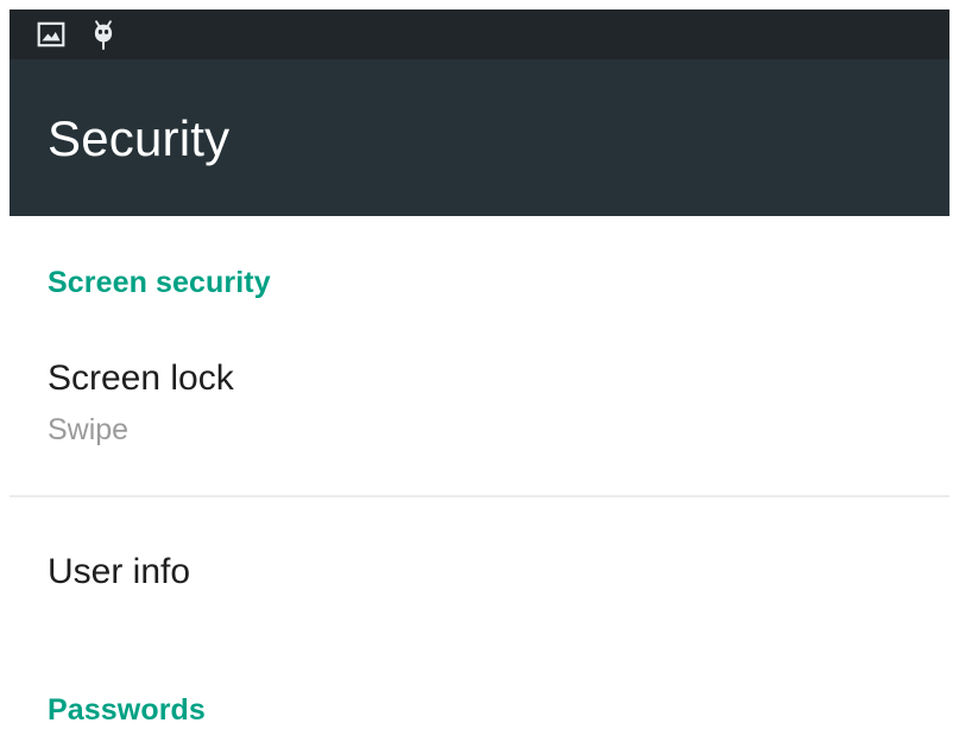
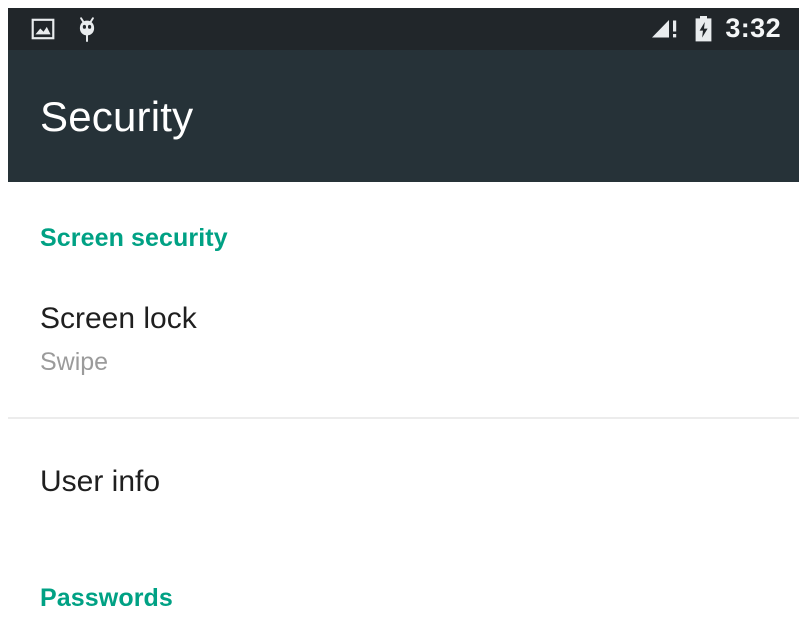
+ 3:32
  Security
  Screen security
  Screen lock
  Swipe
  User info
  Passwords
